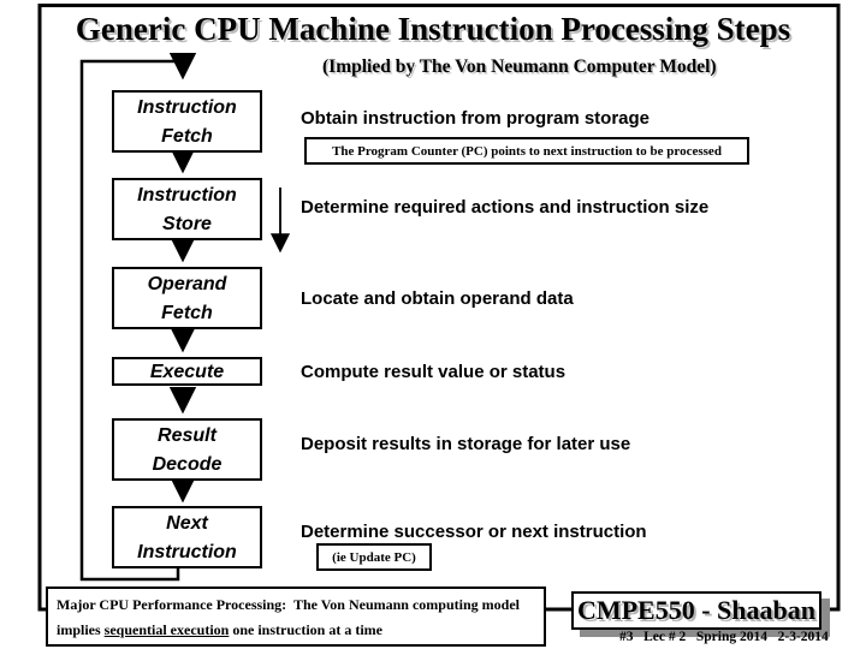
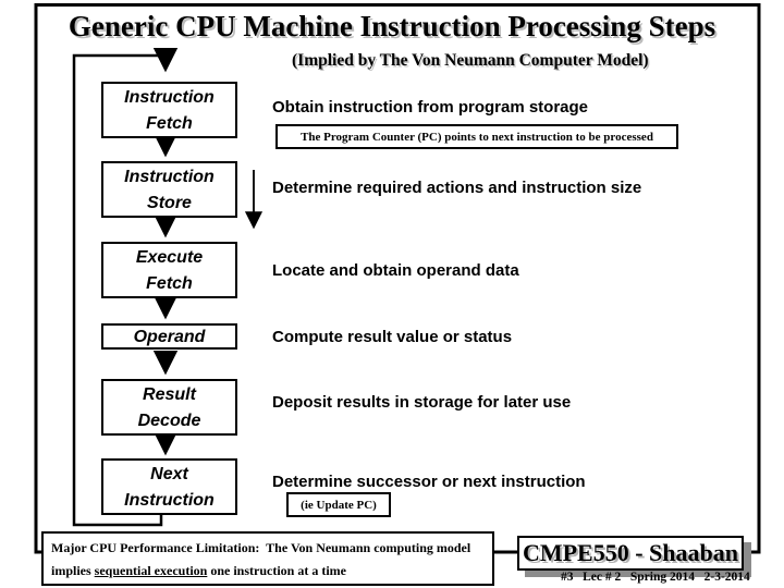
  Generic CPU Machine Instruction Processing Steps
  (Implied by The Von Neumann Computer Model)
  Instruction
  Fetch
  Instruction
  Store
- Operand
+ Execute
  Fetch
- Execute
+ Operand
  Result
  Decode
  Next
  Instruction
  Obtain instruction from program storage
  The Program Counter (PC) points to next instruction to be processed
  Determine required actions and instruction size
  Locate and obtain operand data
  Compute result value or status
  Deposit results in storage for later use
  Determine successor or next instruction
  (ie Update PC)
- Major CPU Performance Processing: The Von Neumann computing model
+ Major CPU Performance Limitation: The Von Neumann computing model
  implies sequential execution one instruction at a time
  CMPE550 - Shaaban
  #3 Lec # 2 Spring 2014 2-3-2014
